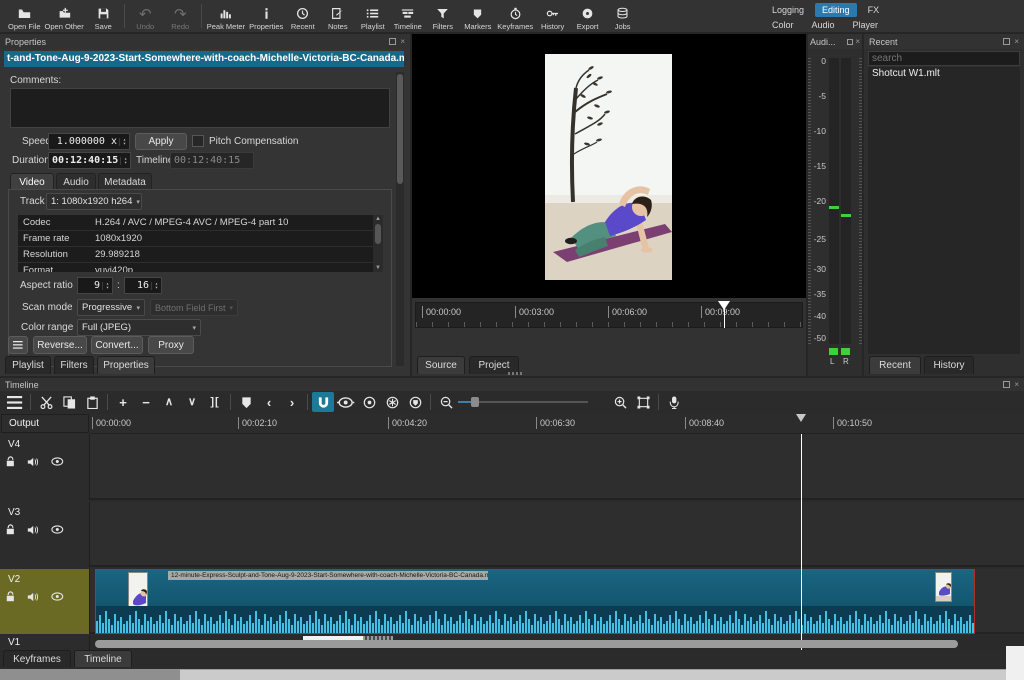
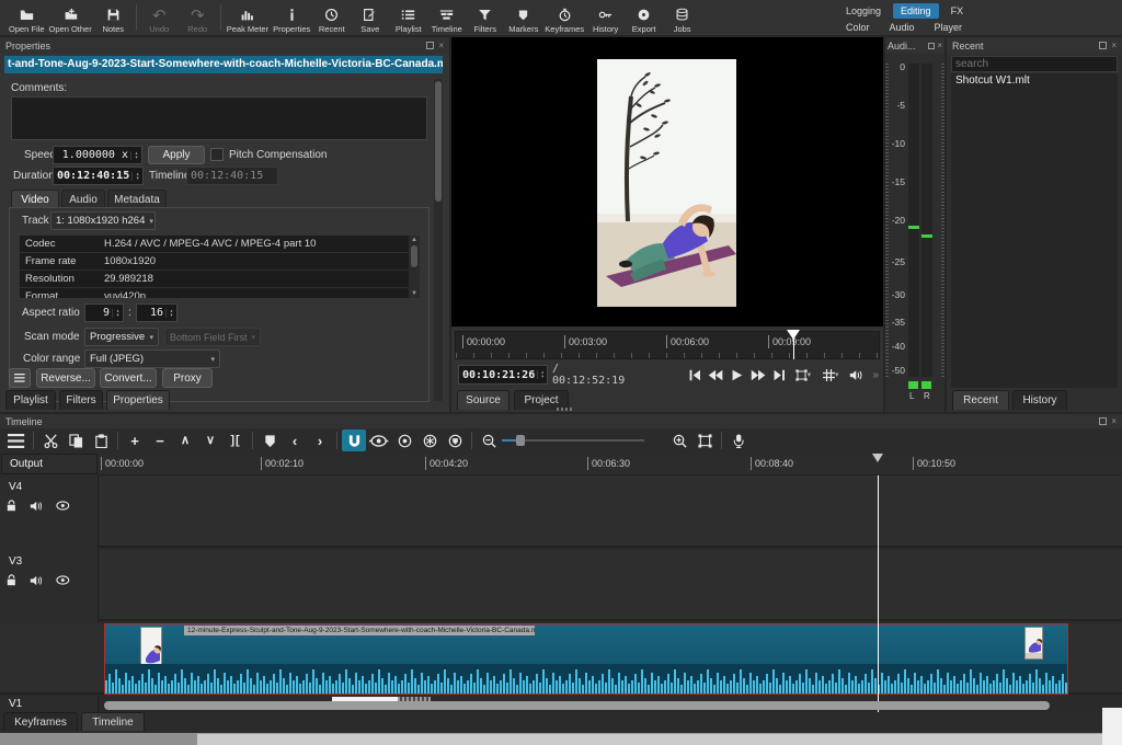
  Open File
  Open Other
- Save
+ Notes
  ↶
  Undo
  ↷
  Redo
  Peak Meter
  Properties
  Recent
- Notes
+ Save
  Playlist
  Timeline
  Filters
  Markers
  Keyframes
  History
  Export
  Jobs
  Logging
  Editing
  FX
  Color
  Audio
  Player
  Properties
  ×
  t-and-Tone-Aug-9-2023-Start-Somewhere-with-coach-Michelle-Victoria-BC-Canada.m
  Comments:
  Spee
  1.000000 x
  Apply
  Pitch Compensation
  Duratio
  00:12:40:15
  Timelin
  00:12:40:15
  Video
  Audio
  Metadata
  Track
  1: 1080x1920 h264
  Codec
  H.264 / AVC / MPEG-4 AVC / MPEG-4 part 10
  Frame rate
  1080x1920
  Resolution
  29.989218
  Format
  yuvj420p
  Aspect ratio
  9
  :
  16
  Scan mode
  Progressive
  Bottom Field First
  Color range
  Full (JPEG)
  Reverse...
  Convert...
  Proxy
  Playlist
  Filters
  Properties
  00:00:00
  00:03:00
  00:06:00
  00:09:00
+ 00:10:21:26
+ / 00:12:52:19
+ »
  Source
  Project
  Audi...
  ×
  0
  -5
  -10
  -15
  -20
  -25
  -30
  -35
  -40
  -50
  L
  R
  Recent
  ×
  search
  Shotcut W1.mlt
  Recent
  History
  Timeline
  ×
  +
  −
  ∧
  ∨
  ][
  ‹
  ›
  00:00:00
  00:02:10
  00:04:20
  00:06:30
  00:08:40
  00:10:50
  Output
  V4
  V3
- V2
  V1
  Keyframes
  Timeline
